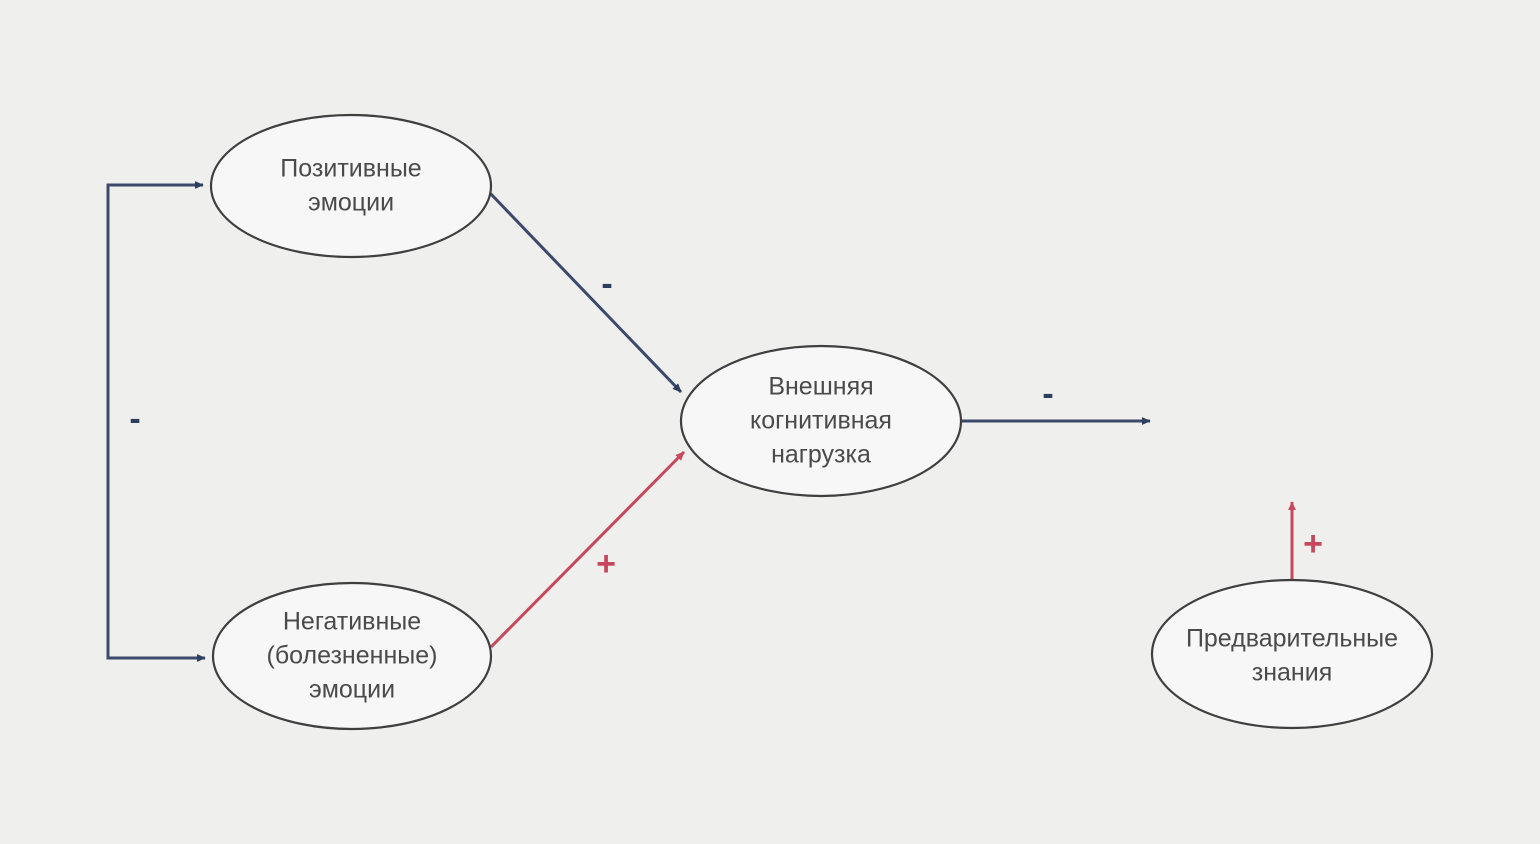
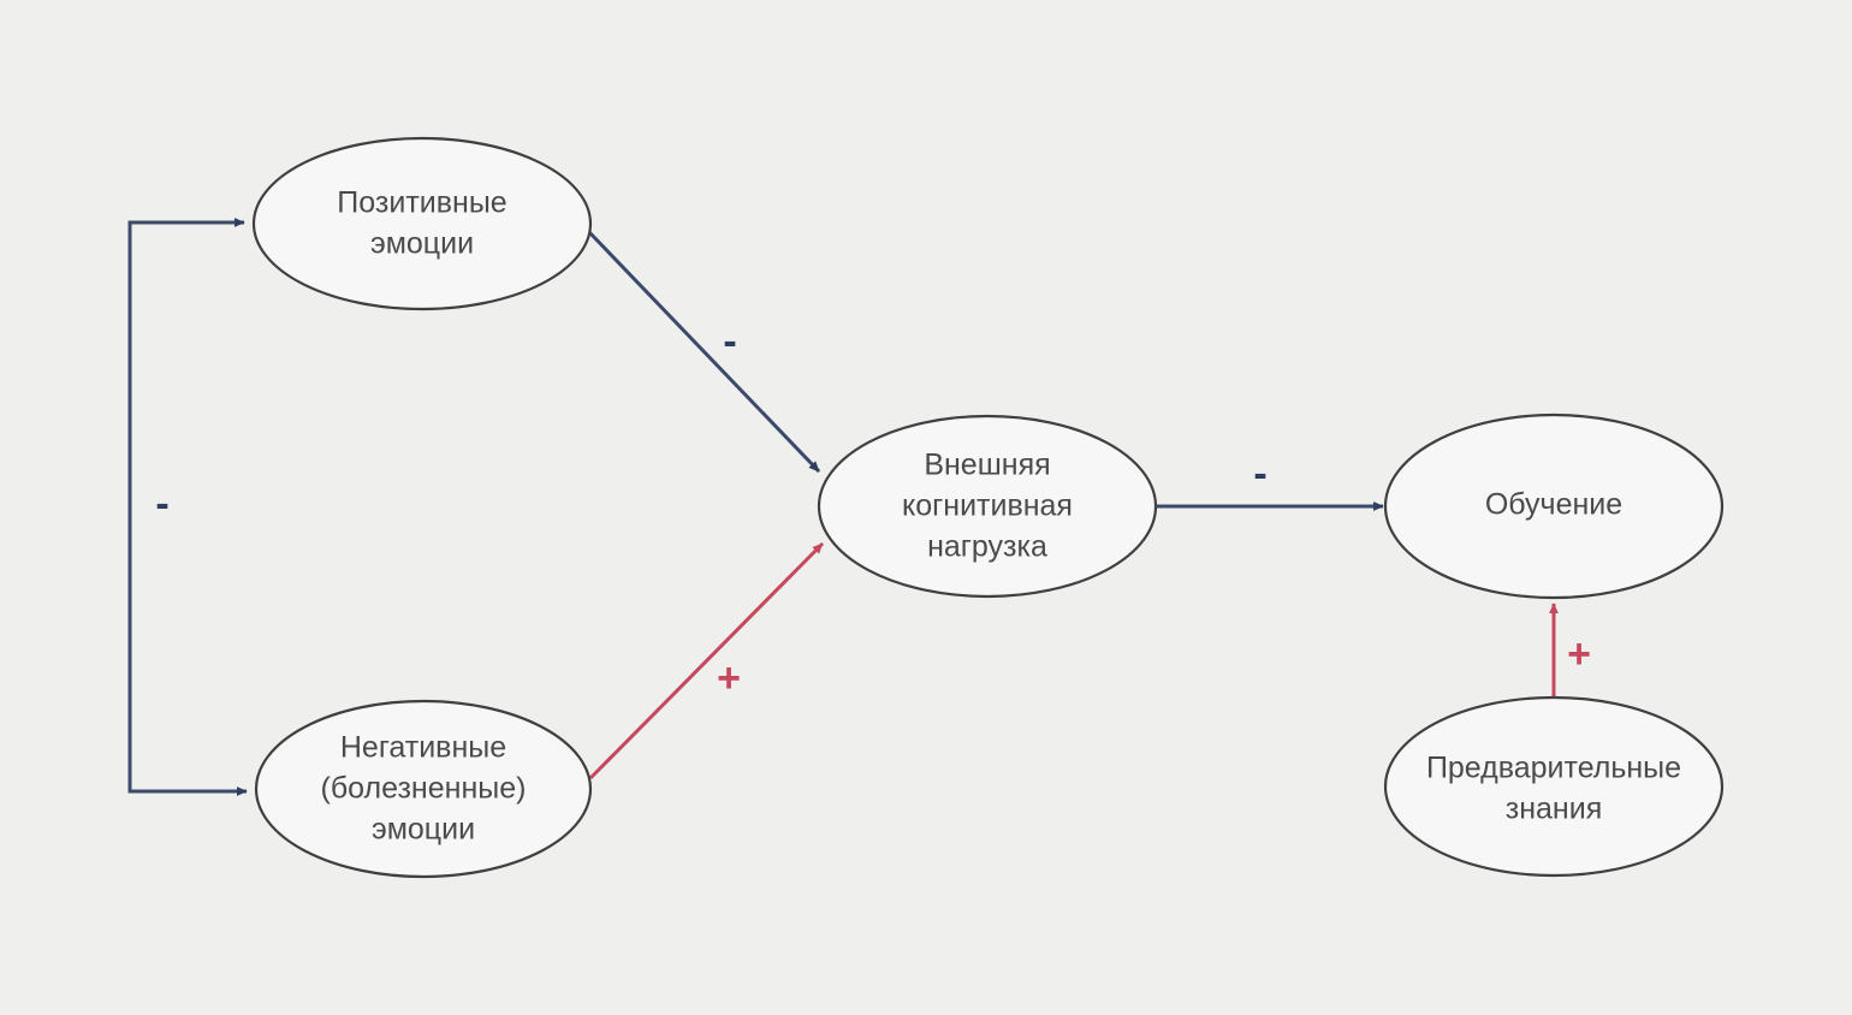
  -
  -
  +
  -
  +
  Позитивные
  эмоции
  Негативные
  (болезненные)
  эмоции
  Внешняя
  когнитивная
  нагрузка
+ Обучение
  Предварительные
  знания
